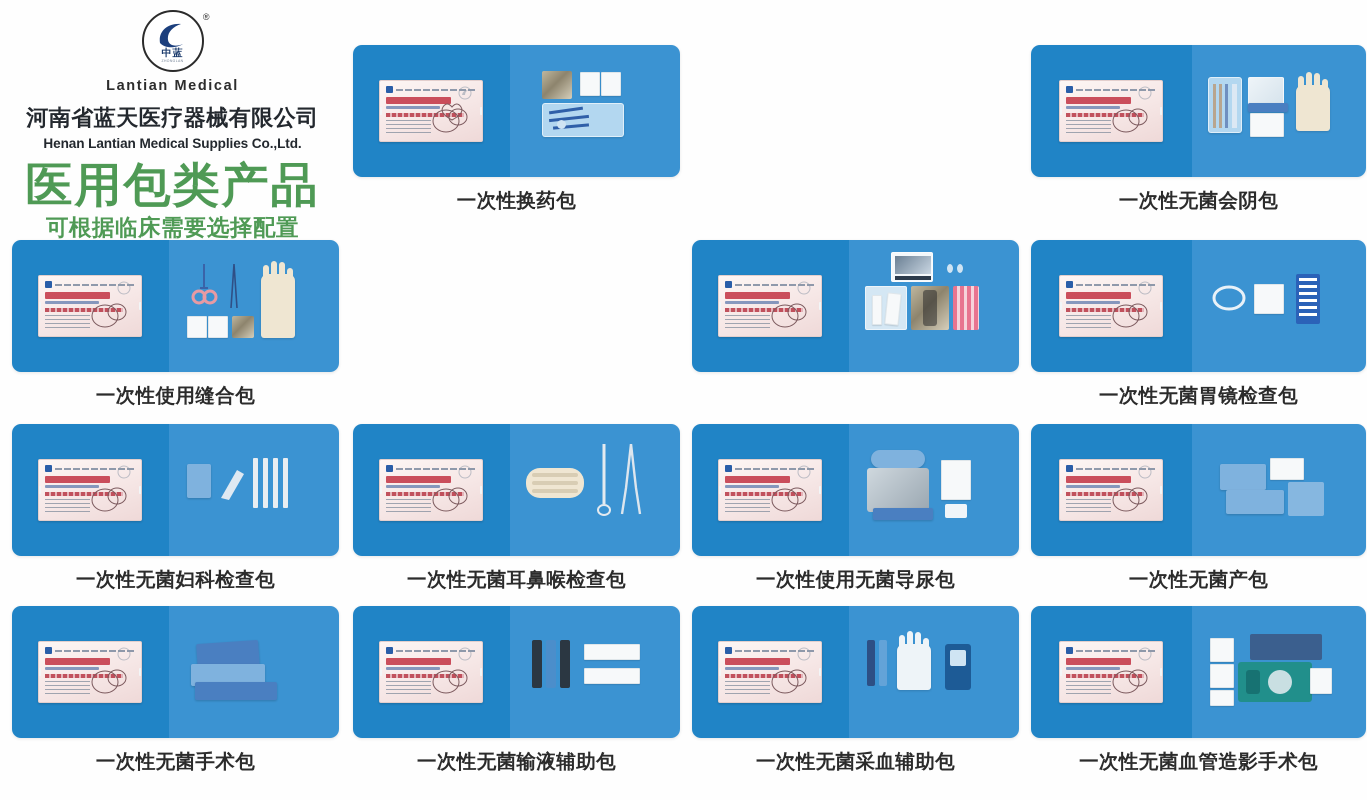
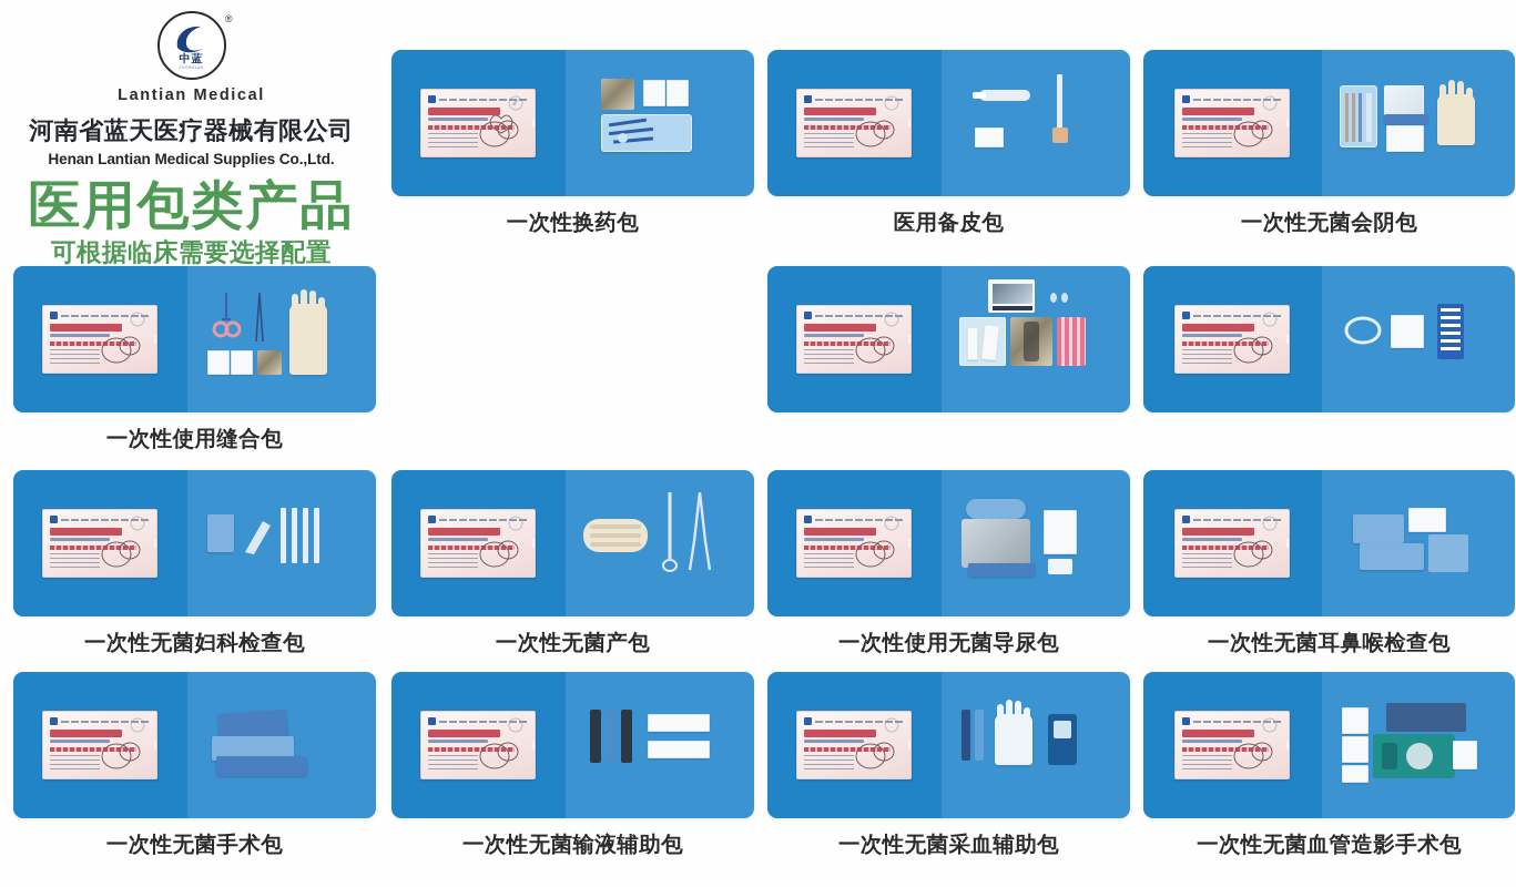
  中蓝
  ®
  Lantian Medical
  河南省蓝天医疗器械有限公司
  Henan Lantian Medical Supplies Co.,Ltd.
  医用包类产品
  可根据临床需要选择配置
  一次性换药包
+ 医用备皮包
  一次性无菌会阴包
  一次性使用缝合包
- 一次性无菌胃镜检查包
  一次性无菌妇科检查包
- 一次性无菌耳鼻喉检查包
+ 一次性无菌产包
  一次性使用无菌导尿包
- 一次性无菌产包
+ 一次性无菌耳鼻喉检查包
  一次性无菌手术包
  一次性无菌输液辅助包
  一次性无菌采血辅助包
  一次性无菌血管造影手术包
